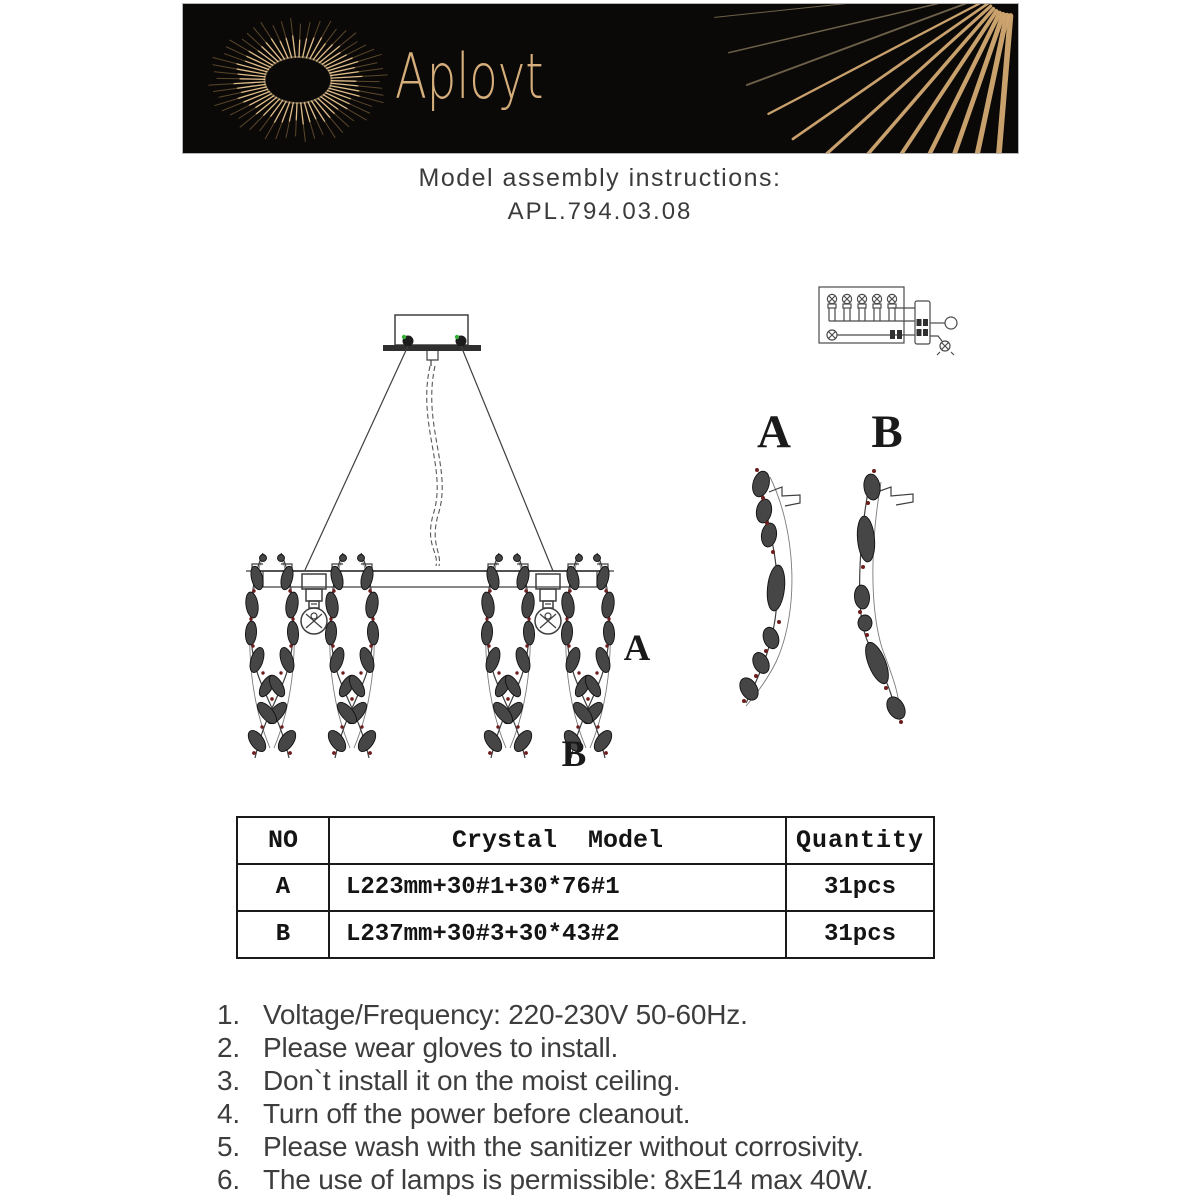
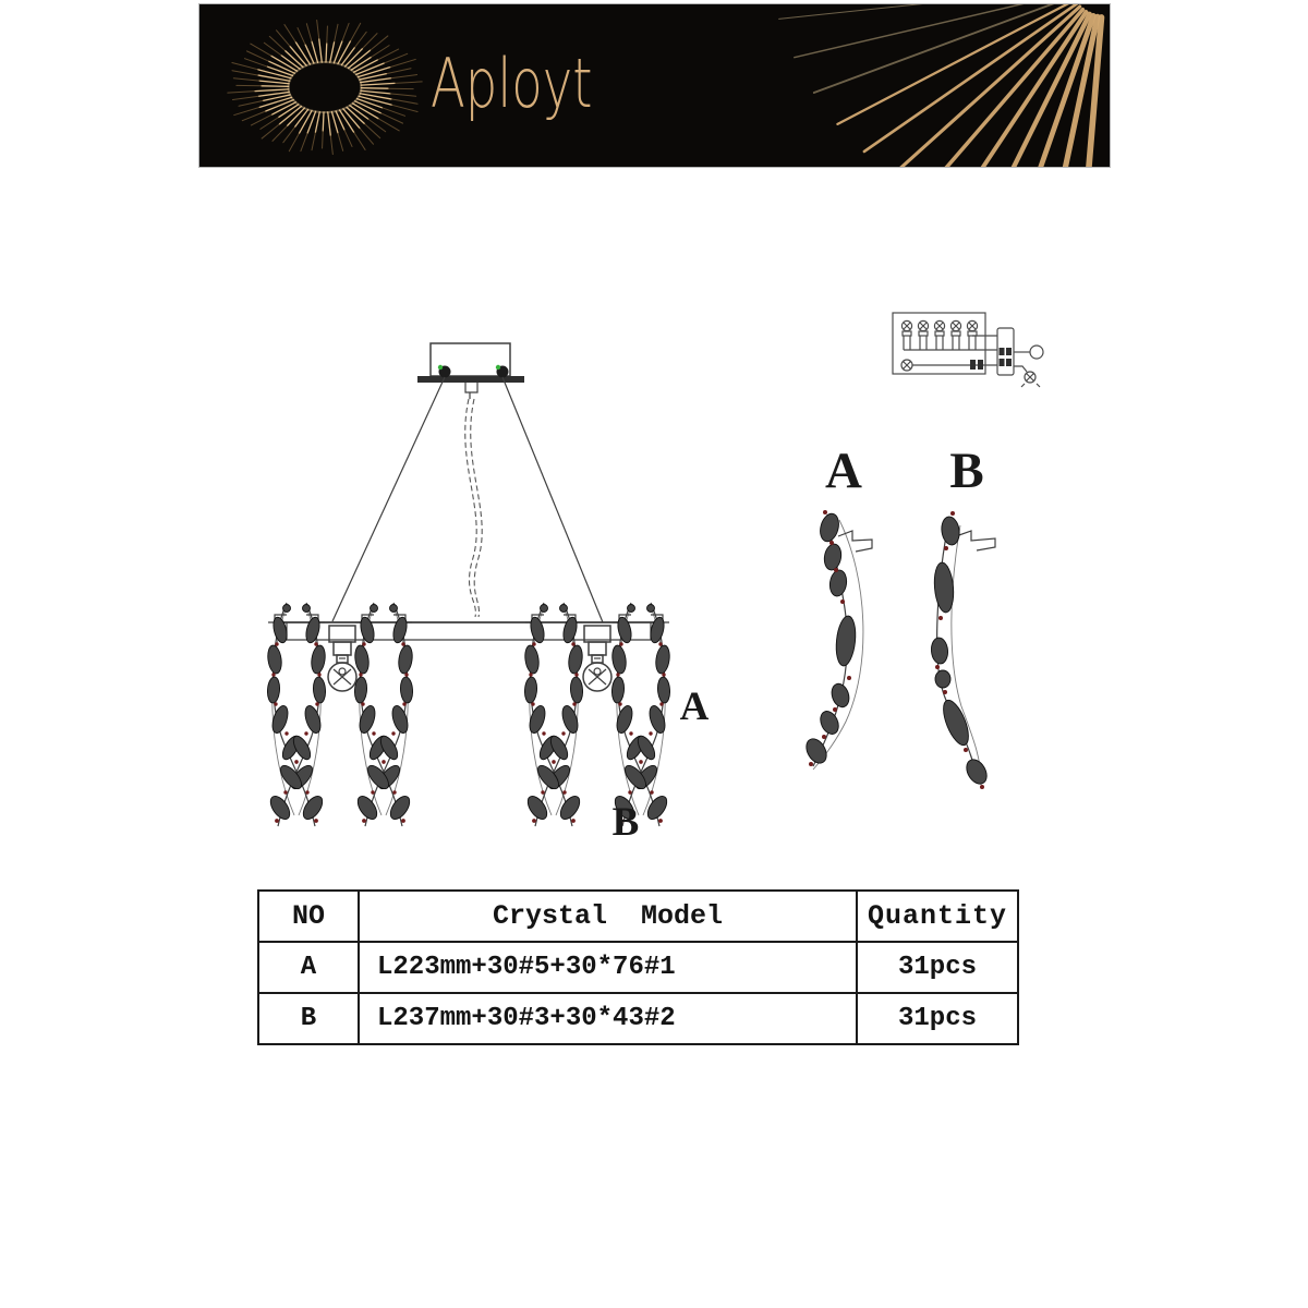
  Aployt
- Model assembly instructions:
- APL.794.03.08
  A
  B
  A
  B
  NO	Crystal Model	Quantity
- A	L223mm+30#1+30*76#1	31pcs
+ A	L223mm+30#5+30*76#1	31pcs
  B	L237mm+30#3+30*43#2	31pcs
- 1.
- Voltage/Frequency: 220-230V 50-60Hz.
- 2.
- Please wear gloves to install.
- 3.
- Don`t install it on the moist ceiling.
- 4.
- Turn off the power before cleanout.
- 5.
- Please wash with the sanitizer without corrosivity.
- 6.
- The use of lamps is permissible: 8xE14 max 40W.
